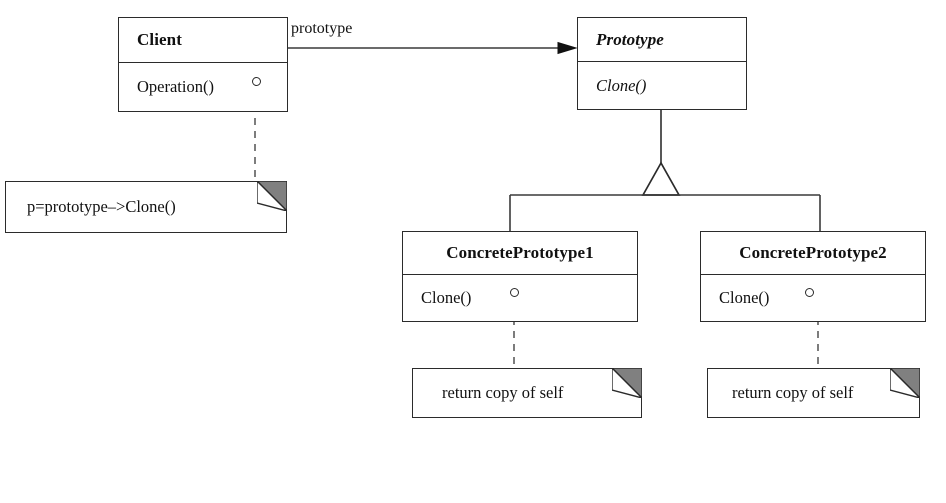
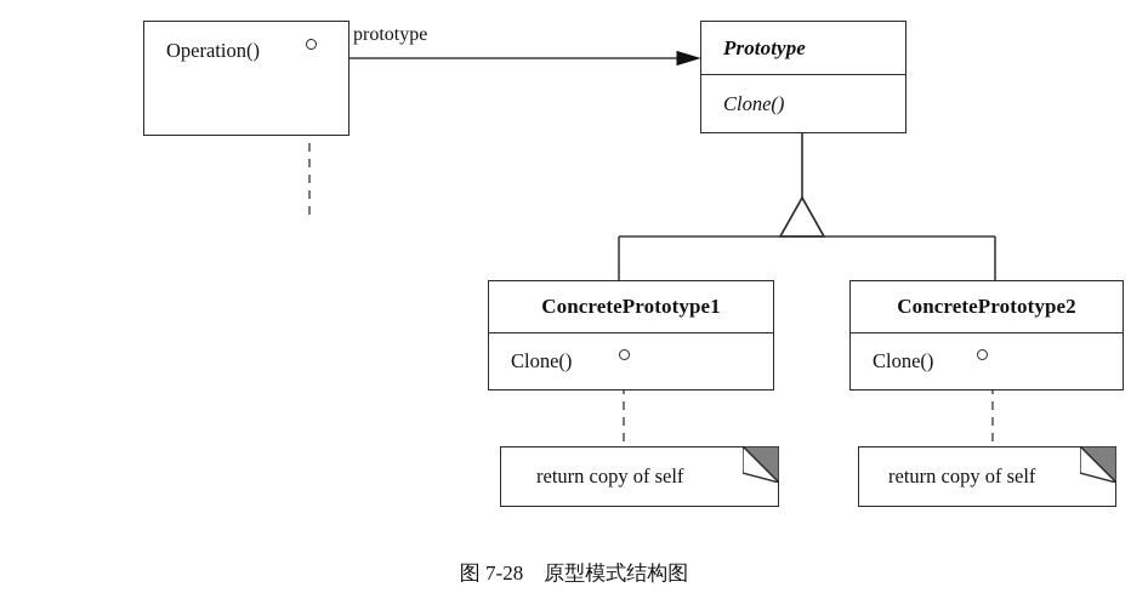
- Client
  Operation()
  Prototype
  Clone()
  prototype
  ConcretePrototype1
  Clone()
  ConcretePrototype2
  Clone()
- p=prototype–>Clone()
  return copy of self
  return copy of self
+ 图 7-28 原型模式结构图
